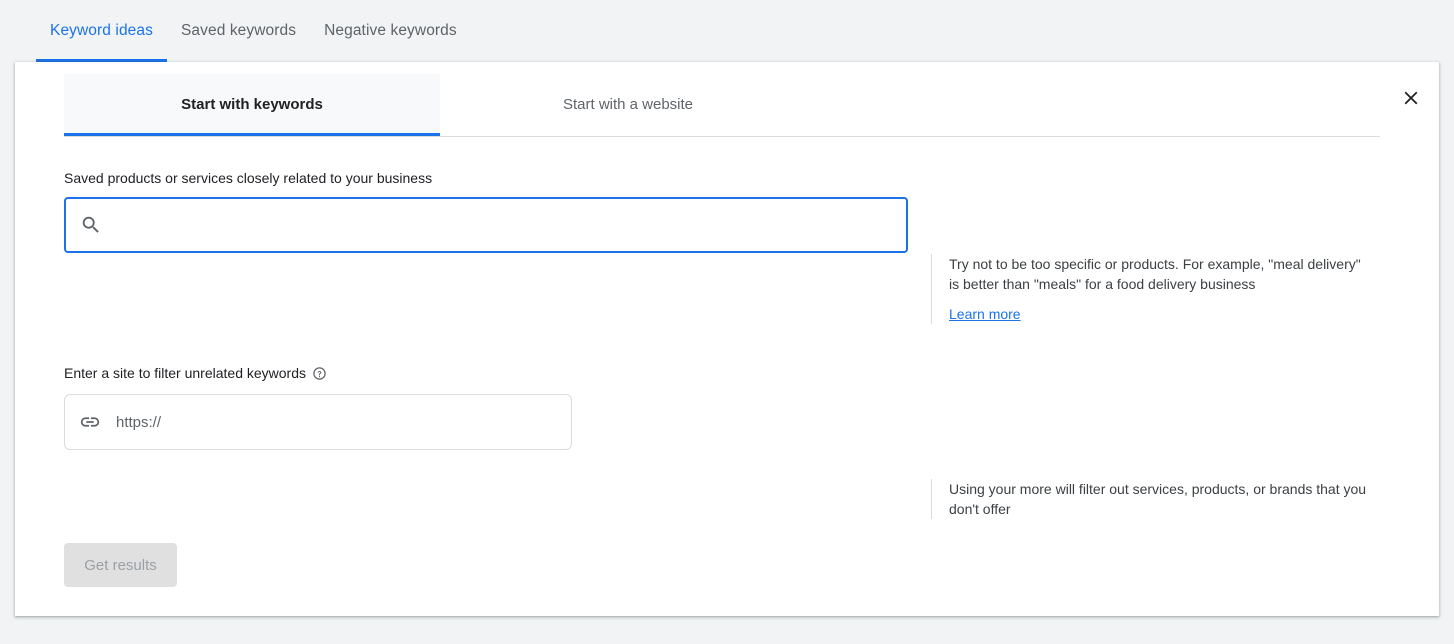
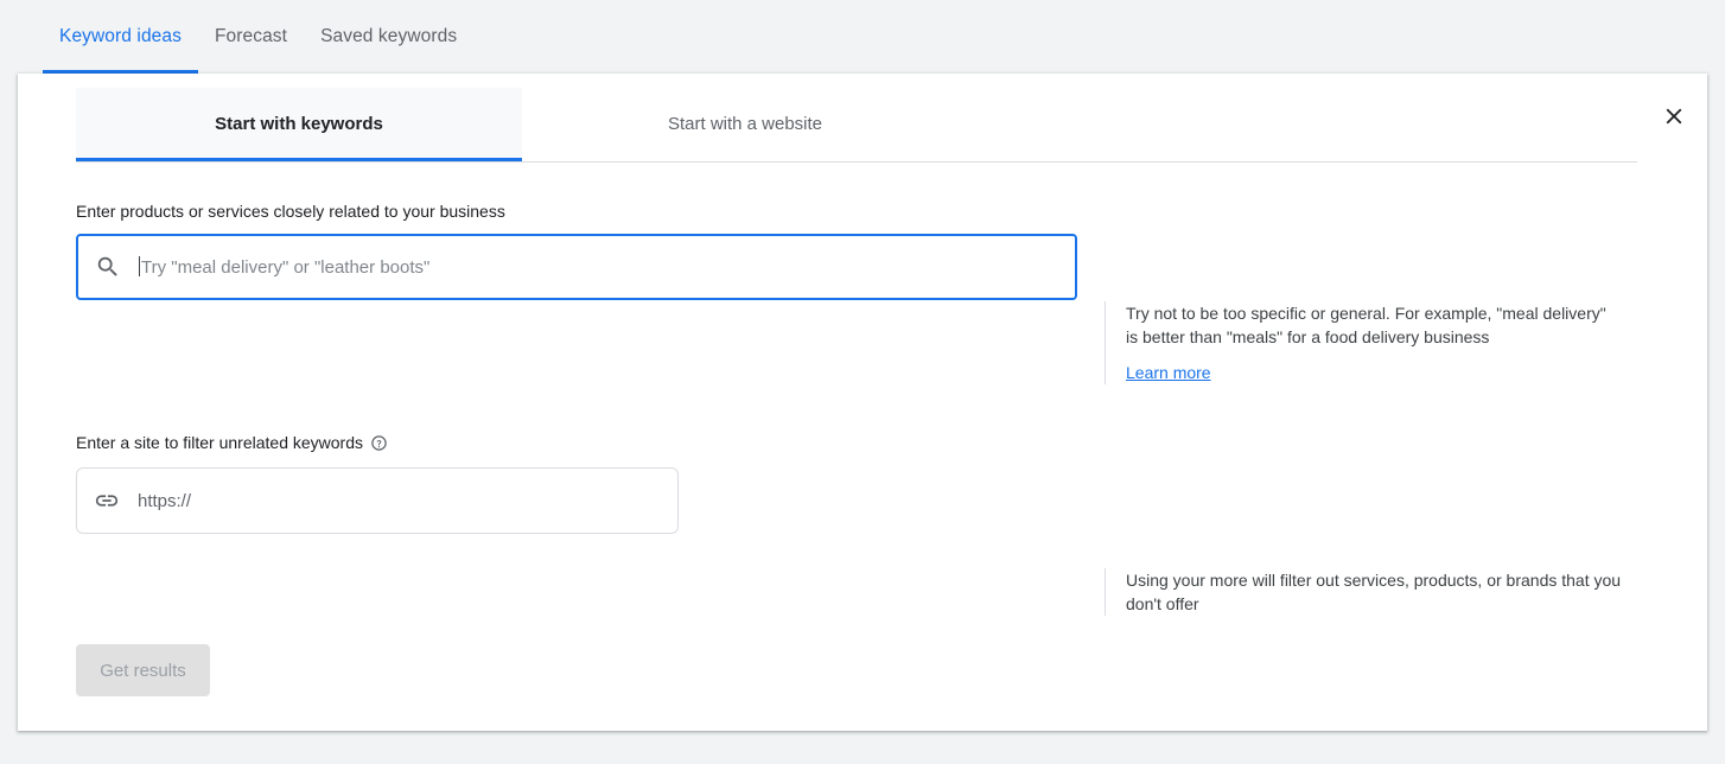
  Keyword ideas
+ Forecast
  Saved keywords
- Negative keywords
  Start with keywords
  Start with a website
- Saved products or services closely related to your business
+ Enter products or services closely related to your business
+ Try "meal delivery" or "leather boots"
- Try not to be too specific or products. For example, "meal delivery" is better than "meals" for a food delivery business
+ Try not to be too specific or general. For example, "meal delivery" is better than "meals" for a food delivery business
  Learn more
  Enter a site to filter unrelated keywords
  https://
  Using your more will filter out services, products, or brands that you don't offer
  Get results
